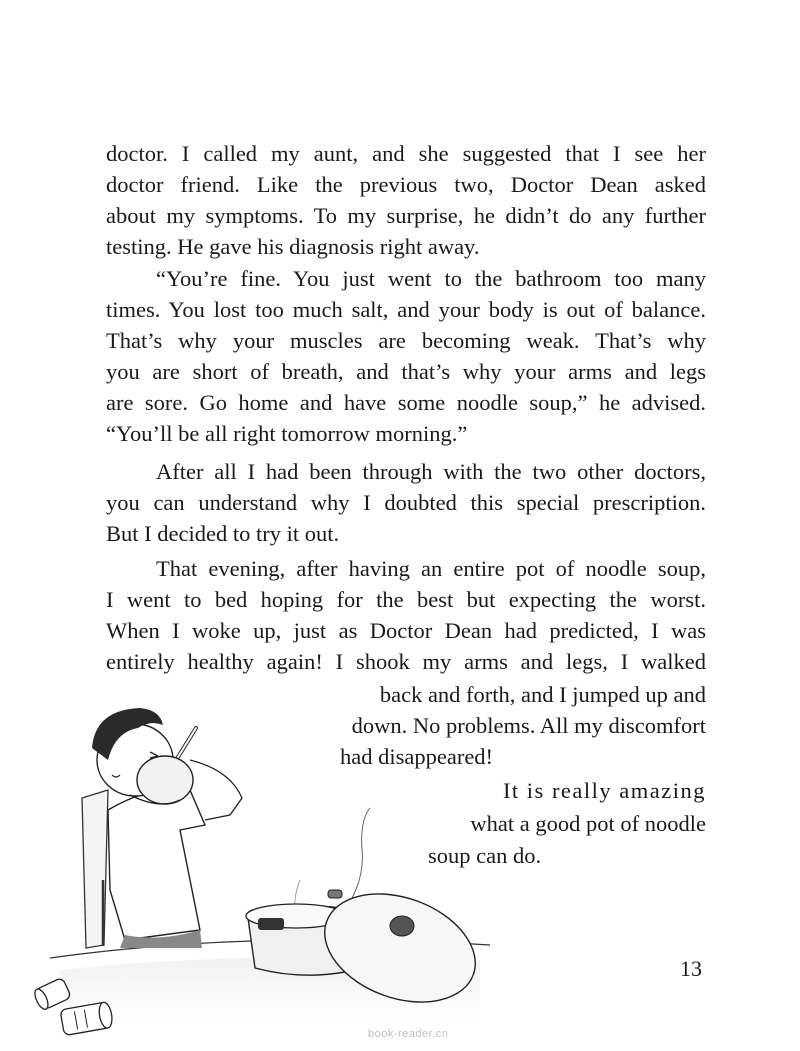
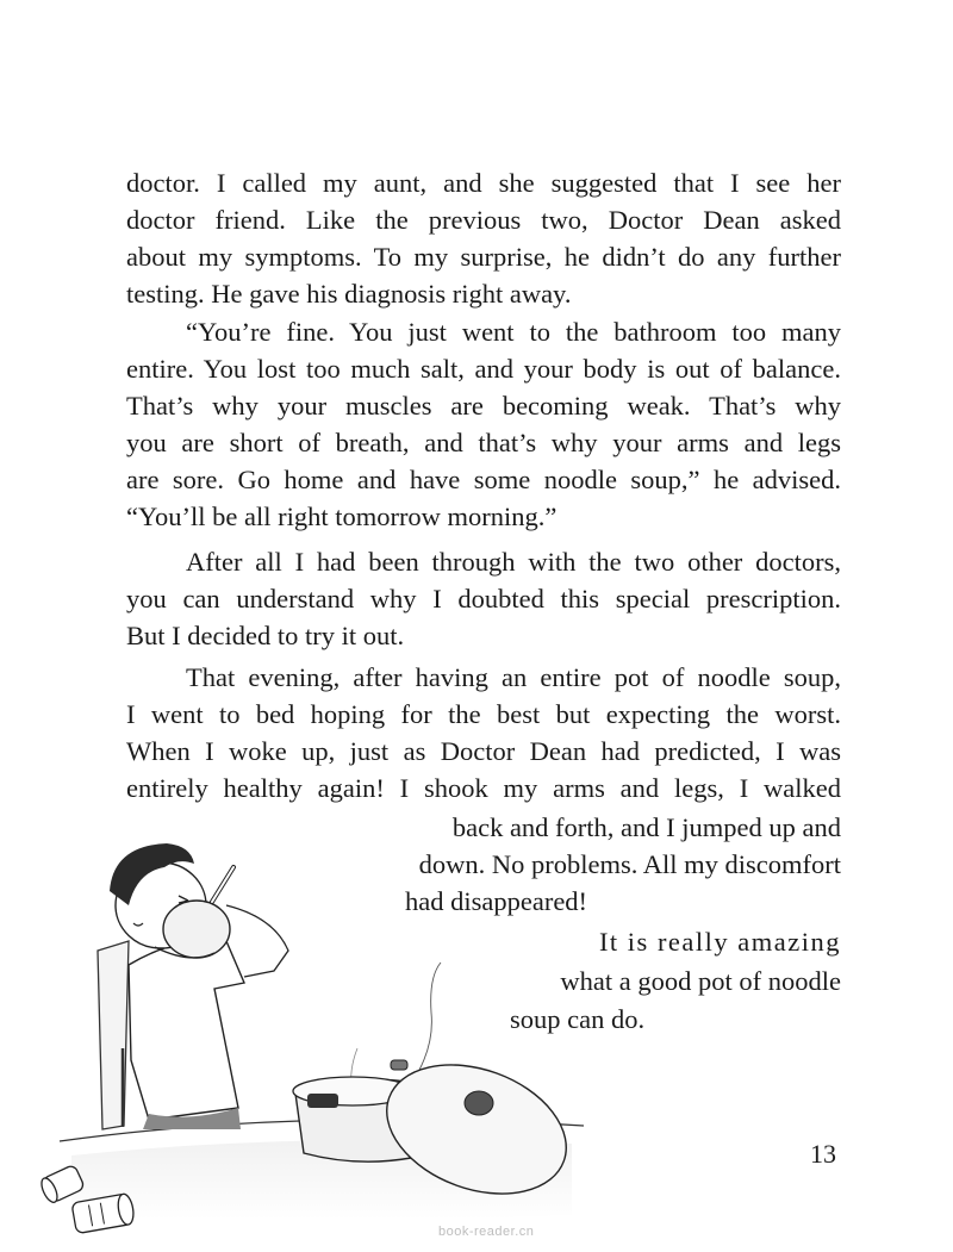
  doctor. I called my aunt, and she suggested that I see her
  doctor friend. Like the previous two, Doctor Dean asked
  about my symptoms. To my surprise, he didn’t do any further
  testing. He gave his diagnosis right away.
  “You’re fine. You just went to the bathroom too many
- times. You lost too much salt, and your body is out of balance.
+ entire. You lost too much salt, and your body is out of balance.
  That’s why your muscles are becoming weak. That’s why
  you are short of breath, and that’s why your arms and legs
  are sore. Go home and have some noodle soup,” he advised.
  “You’ll be all right tomorrow morning.”
  After all I had been through with the two other doctors,
  you can understand why I doubted this special prescription.
  But I decided to try it out.
  That evening, after having an entire pot of noodle soup,
  I went to bed hoping for the best but expecting the worst.
  When I woke up, just as Doctor Dean had predicted, I was
  entirely healthy again! I shook my arms and legs, I walked
  back and forth, and I jumped up and
  down. No problems. All my discomfort
  had disappeared!
  It is really amazing
  what a good pot of noodle
  soup can do.
  13
  book-reader.cn
